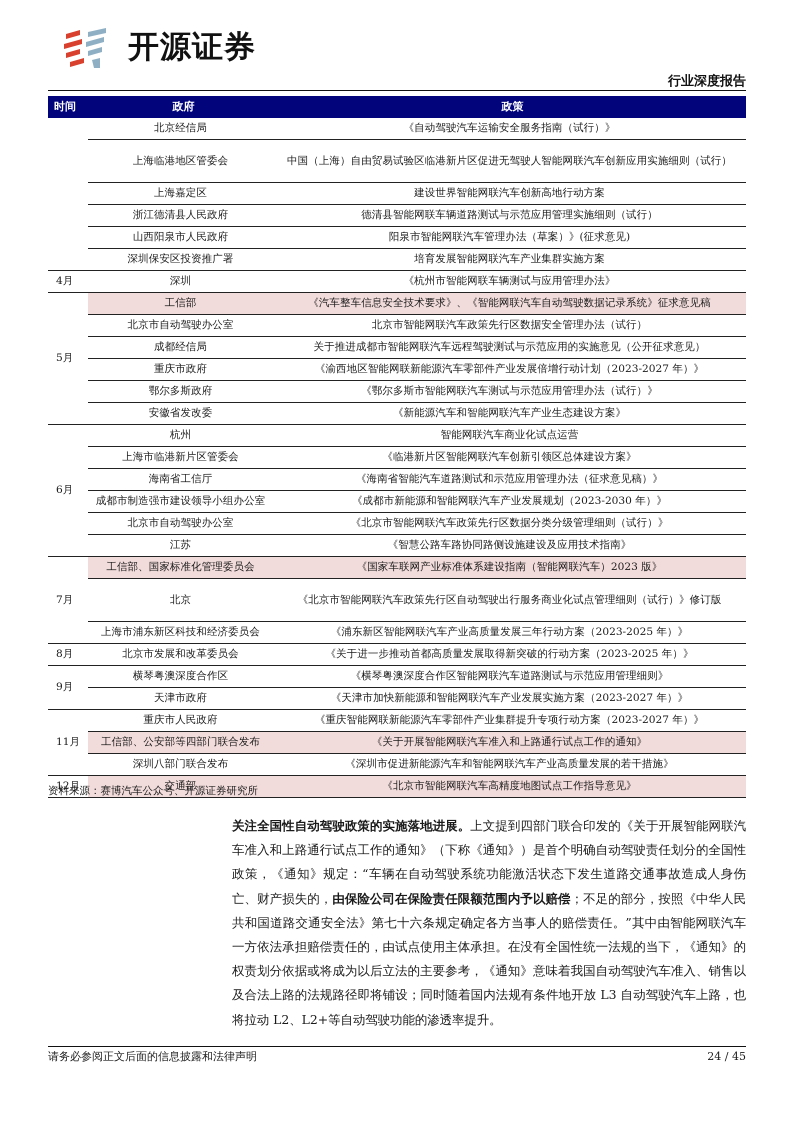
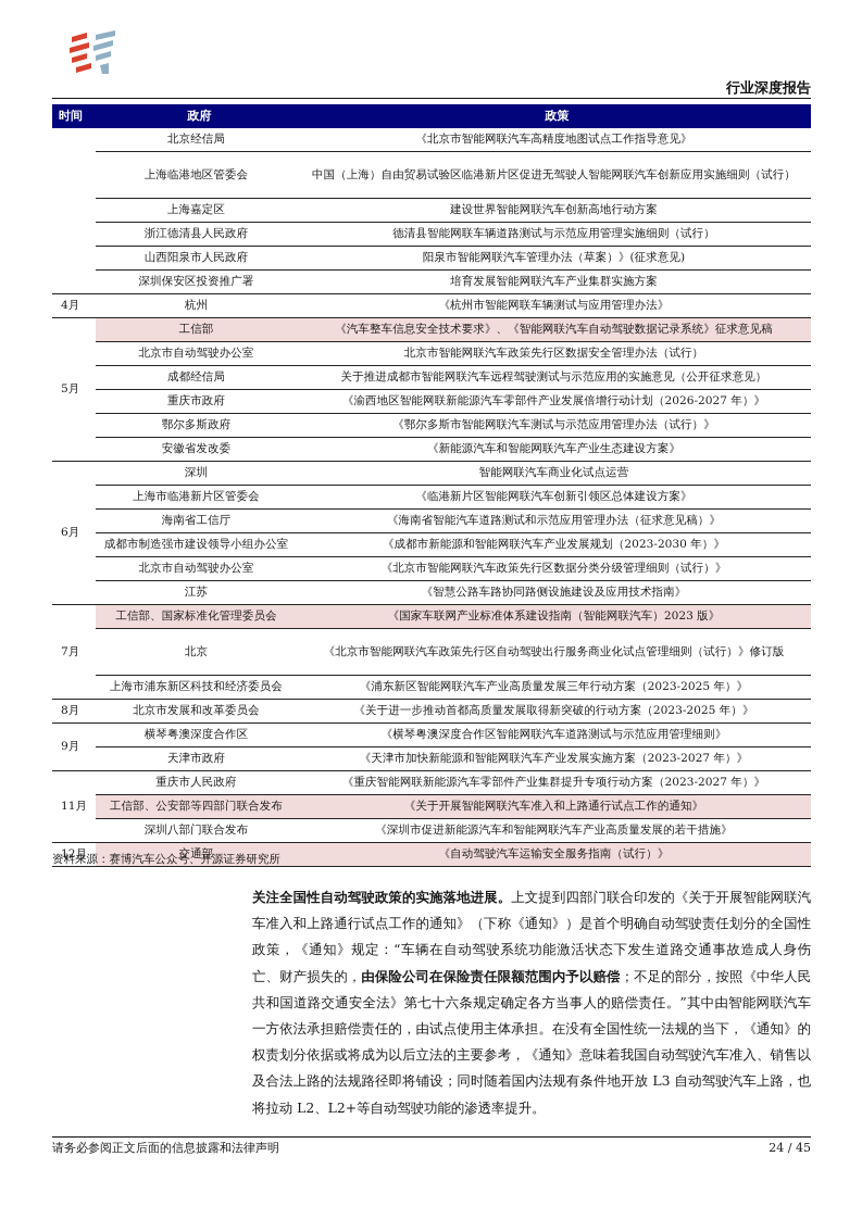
- 开源证券
  行业深度报告
  时间	政府	政策
- 	北京经信局	《自动驾驶汽车运输安全服务指南（试行）》
+ 	北京经信局	《北京市智能网联汽车高精度地图试点工作指导意见》
  上海临港地区管委会	中国（上海）自由贸易试验区临港新片区促进无驾驶人智能网联汽车创新应用实施细则（试行）
  上海嘉定区	建设世界智能网联汽车创新高地行动方案
  浙江德清县人民政府	德清县智能网联车辆道路测试与示范应用管理实施细则（试行）
  山西阳泉市人民政府	阳泉市智能网联汽车管理办法（草案）》(征求意见)
  深圳保安区投资推广署	培育发展智能网联汽车产业集群实施方案
- 4月	深圳	《杭州市智能网联车辆测试与应用管理办法》
+ 4月	杭州	《杭州市智能网联车辆测试与应用管理办法》
  5月	工信部	《汽车整车信息安全技术要求》、《智能网联汽车自动驾驶数据记录系统》征求意见稿
  北京市自动驾驶办公室	北京市智能网联汽车政策先行区数据安全管理办法（试行）
  成都经信局	关于推进成都市智能网联汽车远程驾驶测试与示范应用的实施意见（公开征求意见）
- 重庆市政府	《渝西地区智能网联新能源汽车零部件产业发展倍增行动计划（2023-2027 年）》
+ 重庆市政府	《渝西地区智能网联新能源汽车零部件产业发展倍增行动计划（2026-2027 年）》
  鄂尔多斯政府	《鄂尔多斯市智能网联汽车测试与示范应用管理办法（试行）》
  安徽省发改委	《新能源汽车和智能网联汽车产业生态建设方案》
- 6月	杭州	智能网联汽车商业化试点运营
+ 6月	深圳	智能网联汽车商业化试点运营
  上海市临港新片区管委会	《临港新片区智能网联汽车创新引领区总体建设方案》
  海南省工信厅	《海南省智能汽车道路测试和示范应用管理办法（征求意见稿）》
  成都市制造强市建设领导小组办公室	《成都市新能源和智能网联汽车产业发展规划（2023-2030 年）》
  北京市自动驾驶办公室	《北京市智能网联汽车政策先行区数据分类分级管理细则（试行）》
  江苏	《智慧公路车路协同路侧设施建设及应用技术指南》
  7月	工信部、国家标准化管理委员会	《国家车联网产业标准体系建设指南（智能网联汽车）2023 版》
  北京	《北京市智能网联汽车政策先行区自动驾驶出行服务商业化试点管理细则（试行）》修订版
  上海市浦东新区科技和经济委员会	《浦东新区智能网联汽车产业高质量发展三年行动方案（2023-2025 年）》
  8月	北京市发展和改革委员会	《关于进一步推动首都高质量发展取得新突破的行动方案（2023-2025 年）》
  9月	横琴粤澳深度合作区	《横琴粤澳深度合作区智能网联汽车道路测试与示范应用管理细则》
  天津市政府	《天津市加快新能源和智能网联汽车产业发展实施方案（2023-2027 年）》
  11月	重庆市人民政府	《重庆智能网联新能源汽车零部件产业集群提升专项行动方案（2023-2027 年）》
  工信部、公安部等四部门联合发布	《关于开展智能网联汽车准入和上路通行试点工作的通知》
  深圳八部门联合发布	《深圳市促进新能源汽车和智能网联汽车产业高质量发展的若干措施》
- 12月	交通部	《北京市智能网联汽车高精度地图试点工作指导意见》
+ 12月	交通部	《自动驾驶汽车运输安全服务指南（试行）》
  资料来源：赛博汽车公众号、开源证券研究所
  关注全国性自动驾驶政策的实施落地进展。上文提到四部门联合印发的《关于开展智能网联汽车准入和上路通行试点工作的通知》（下称《通知》）是首个明确自动驾驶责任划分的全国性政策，《通知》规定：“车辆在自动驾驶系统功能激活状态下发生道路交通事故造成人身伤亡、财产损失的，由保险公司在保险责任限额范围内予以赔偿；不足的部分，按照《中华人民共和国道路交通安全法》第七十六条规定确定各方当事人的赔偿责任。”其中由智能网联汽车一方依法承担赔偿责任的，由试点使用主体承担。在没有全国性统一法规的当下，《通知》的权责划分依据或将成为以后立法的主要参考，《通知》意味着我国自动驾驶汽车准入、销售以及合法上路的法规路径即将铺设；同时随着国内法规有条件地开放 L3 自动驾驶汽车上路，也将拉动 L2、L2+等自动驾驶功能的渗透率提升。
  请务必参阅正文后面的信息披露和法律声明
  24 / 45
